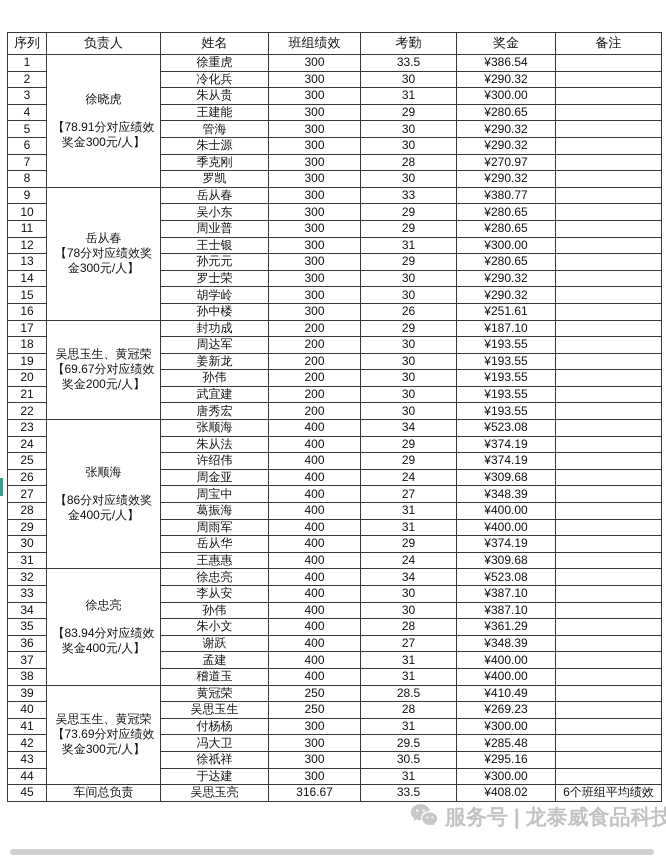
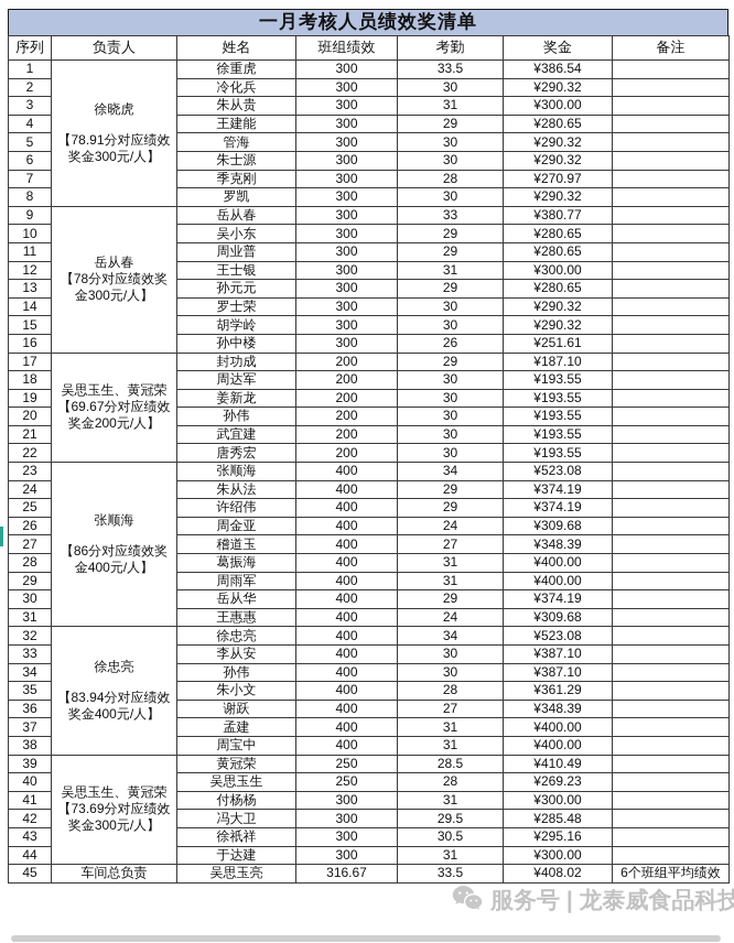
+ 一月考核人员绩效奖清单
  序列	负责人	姓名	班组绩效	考勤	奖金	备注
  1	徐晓虎【78.91分对应绩效奖金300元/人】	徐重虎	300	33.5	¥386.54
  2	冷化兵	300	30	¥290.32
  3	朱从贵	300	31	¥300.00
  4	王建能	300	29	¥280.65
  5	管海	300	30	¥290.32
  6	朱士源	300	30	¥290.32
  7	季克刚	300	28	¥270.97
  8	罗凯	300	30	¥290.32
  9	岳从春【78分对应绩效奖金300元/人】	岳从春	300	33	¥380.77
  10	吴小东	300	29	¥280.65
  11	周业普	300	29	¥280.65
  12	王士银	300	31	¥300.00
  13	孙元元	300	29	¥280.65
  14	罗士荣	300	30	¥290.32
  15	胡学岭	300	30	¥290.32
  16	孙中楼	300	26	¥251.61
  17	吴思玉生、黄冠荣【69.67分对应绩效奖金200元/人】	封功成	200	29	¥187.10
  18	周达军	200	30	¥193.55
  19	姜新龙	200	30	¥193.55
  20	孙伟	200	30	¥193.55
  21	武宜建	200	30	¥193.55
  22	唐秀宏	200	30	¥193.55
  23	张顺海【86分对应绩效奖金400元/人】	张顺海	400	34	¥523.08
  24	朱从法	400	29	¥374.19
  25	许绍伟	400	29	¥374.19
  26	周金亚	400	24	¥309.68
- 27	周宝中	400	27	¥348.39
+ 27	稽道玉	400	27	¥348.39
  28	葛振海	400	31	¥400.00
  29	周雨军	400	31	¥400.00
  30	岳从华	400	29	¥374.19
  31	王惠惠	400	24	¥309.68
  32	徐忠亮【83.94分对应绩效奖金400元/人】	徐忠亮	400	34	¥523.08
  33	李从安	400	30	¥387.10
  34	孙伟	400	30	¥387.10
  35	朱小文	400	28	¥361.29
  36	谢跃	400	27	¥348.39
  37	孟建	400	31	¥400.00
- 38	稽道玉	400	31	¥400.00
+ 38	周宝中	400	31	¥400.00
  39	吴思玉生、黄冠荣【73.69分对应绩效奖金300元/人】	黄冠荣	250	28.5	¥410.49
  40	吴思玉生	250	28	¥269.23
  41	付杨杨	300	31	¥300.00
  42	冯大卫	300	29.5	¥285.48
  43	徐祇祥	300	30.5	¥295.16
  44	于达建	300	31	¥300.00
  45	车间总负责	吴思玉亮	316.67	33.5	¥408.02	6个班组平均绩效
  服务号 | 龙泰威食品科技
